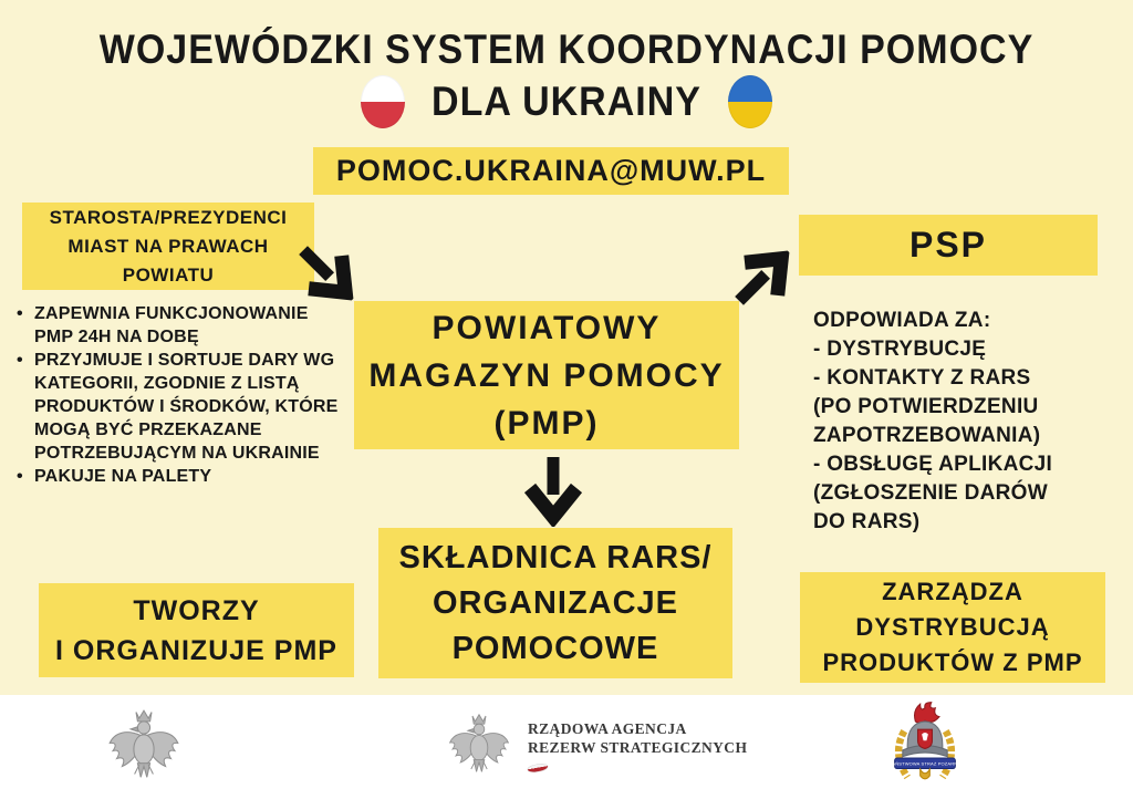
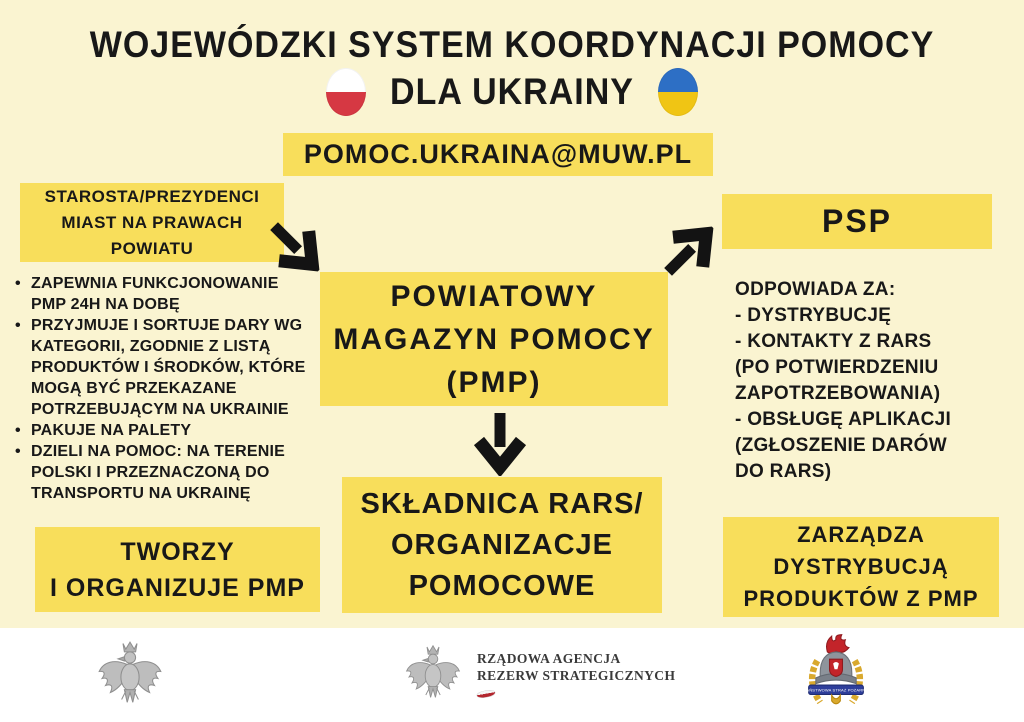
  WOJEWÓDZKI SYSTEM KOORDYNACJI POMOCY
  DLA UKRAINY
  POMOC.UKRAINA@MUW.PL
  STAROSTA/PREZYDENCI
  MIAST NA PRAWACH
  POWIATU
  ZAPEWNIA FUNKCJONOWANIE
  PMP 24H NA DOBĘ
  PRZYJMUJE I SORTUJE DARY WG
  KATEGORII, ZGODNIE Z LISTĄ
  PRODUKTÓW I ŚRODKÓW, KTÓRE
  MOGĄ BYĆ PRZEKAZANE
  POTRZEBUJĄCYM NA UKRAINIE
  PAKUJE NA PALETY
+ DZIELI NA POMOC: NA TERENIE
+ POLSKI I PRZEZNACZONĄ DO
+ TRANSPORTU NA UKRAINĘ
  POWIATOWY
  MAGAZYN POMOCY
  (PMP)
  PSP
  ODPOWIADA ZA:
  - DYSTRYBUCJĘ
  - KONTAKTY Z RARS
  (PO POTWIERDZENIU
  ZAPOTRZEBOWANIA)
  - OBSŁUGĘ APLIKACJI
  (ZGŁOSZENIE DARÓW
  DO RARS)
  TWORZY
  I ORGANIZUJE PMP
  SKŁADNICA RARS/
  ORGANIZACJE
  POMOCOWE
  ZARZĄDZA
  DYSTRYBUCJĄ
  PRODUKTÓW Z PMP
  RZĄDOWA AGENCJA
  REZERW STRATEGICZNYCH
